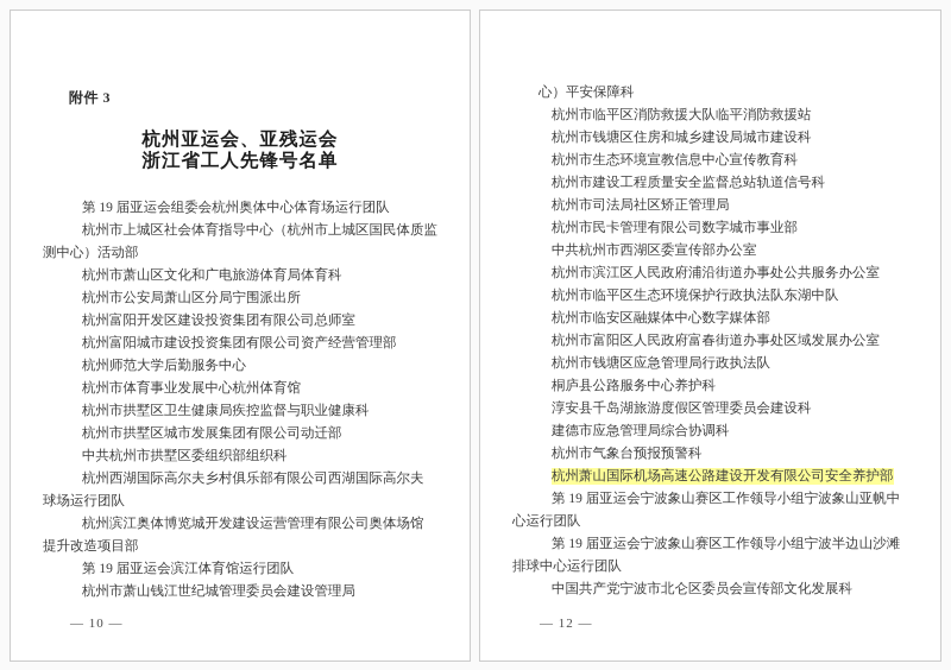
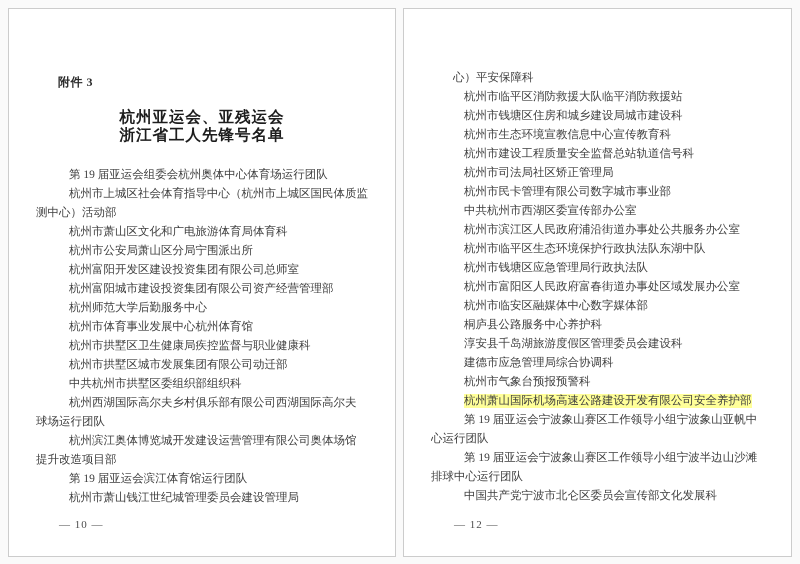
  附件 3
  杭州亚运会、亚残运会
  浙江省工人先锋号名单
  第 19 届亚运会组委会杭州奥体中心体育场运行团队
  杭州市上城区社会体育指导中心（杭州市上城区国民体质监
  测中心）活动部
  杭州市萧山区文化和广电旅游体育局体育科
  杭州市公安局萧山区分局宁围派出所
  杭州富阳开发区建设投资集团有限公司总师室
  杭州富阳城市建设投资集团有限公司资产经营管理部
  杭州师范大学后勤服务中心
  杭州市体育事业发展中心杭州体育馆
  杭州市拱墅区卫生健康局疾控监督与职业健康科
  杭州市拱墅区城市发展集团有限公司动迁部
  中共杭州市拱墅区委组织部组织科
  杭州西湖国际高尔夫乡村俱乐部有限公司西湖国际高尔夫
  球场运行团队
  杭州滨江奥体博览城开发建设运营管理有限公司奥体场馆
  提升改造项目部
  第 19 届亚运会滨江体育馆运行团队
  杭州市萧山钱江世纪城管理委员会建设管理局
  — 10 —
  心）平安保障科
  杭州市临平区消防救援大队临平消防救援站
  杭州市钱塘区住房和城乡建设局城市建设科
  杭州市生态环境宣教信息中心宣传教育科
  杭州市建设工程质量安全监督总站轨道信号科
  杭州市司法局社区矫正管理局
  杭州市民卡管理有限公司数字城市事业部
  中共杭州市西湖区委宣传部办公室
  杭州市滨江区人民政府浦沿街道办事处公共服务办公室
  杭州市临平区生态环境保护行政执法队东湖中队
- 杭州市临安区融媒体中心数字媒体部
+ 杭州市钱塘区应急管理局行政执法队
  杭州市富阳区人民政府富春街道办事处区域发展办公室
- 杭州市钱塘区应急管理局行政执法队
+ 杭州市临安区融媒体中心数字媒体部
  桐庐县公路服务中心养护科
  淳安县千岛湖旅游度假区管理委员会建设科
  建德市应急管理局综合协调科
  杭州市气象台预报预警科
  杭州萧山国际机场高速公路建设开发有限公司安全养护部
  第 19 届亚运会宁波象山赛区工作领导小组宁波象山亚帆中
  心运行团队
  第 19 届亚运会宁波象山赛区工作领导小组宁波半边山沙滩
  排球中心运行团队
  中国共产党宁波市北仑区委员会宣传部文化发展科
  — 12 —
